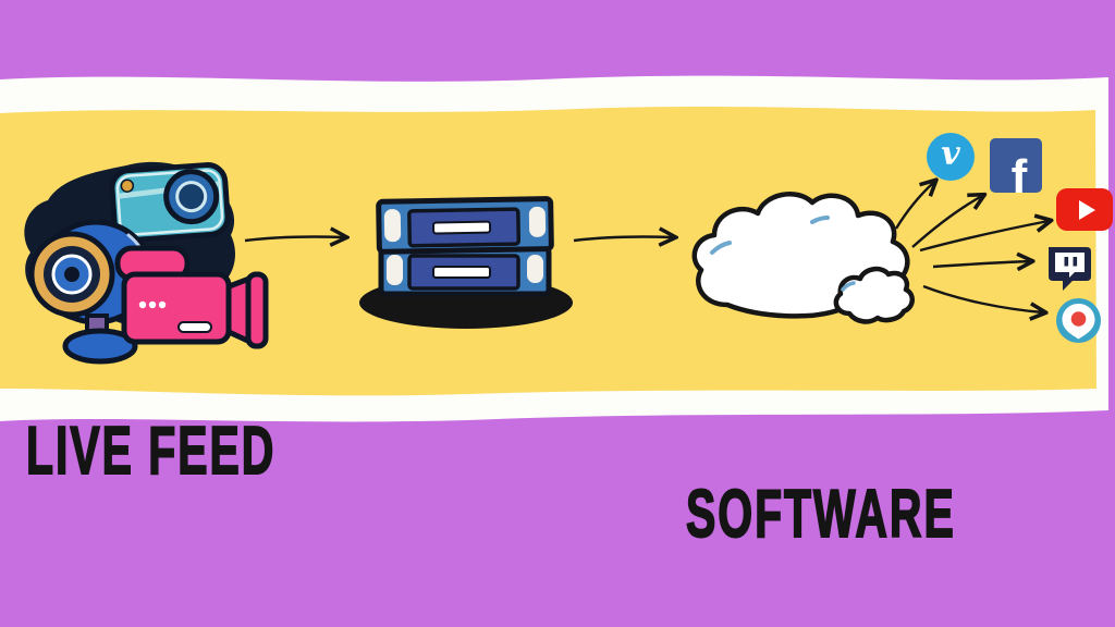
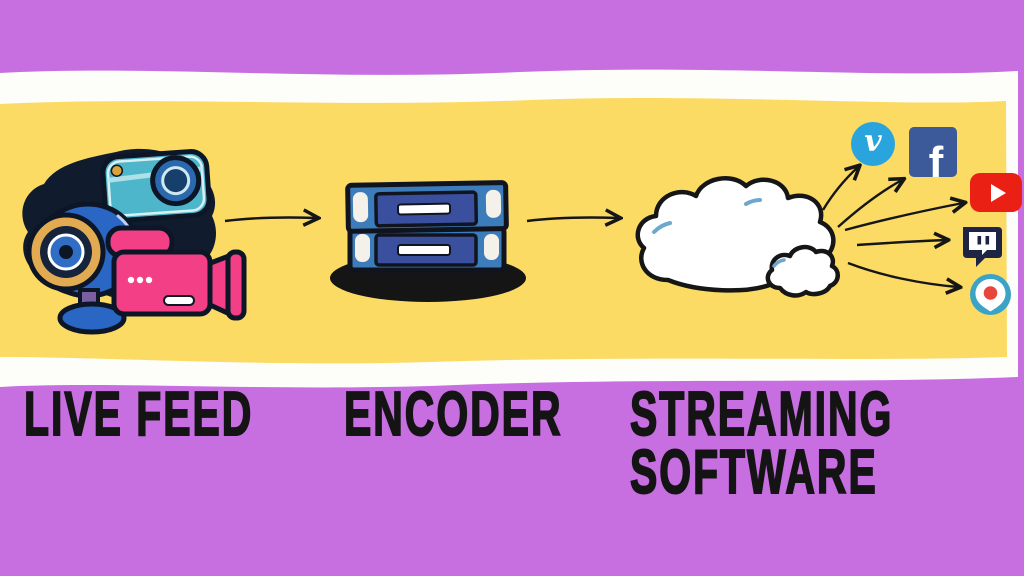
  v
  f
  LIVE FEED
+ ENCODER
+ STREAMING
  SOFTWARE
